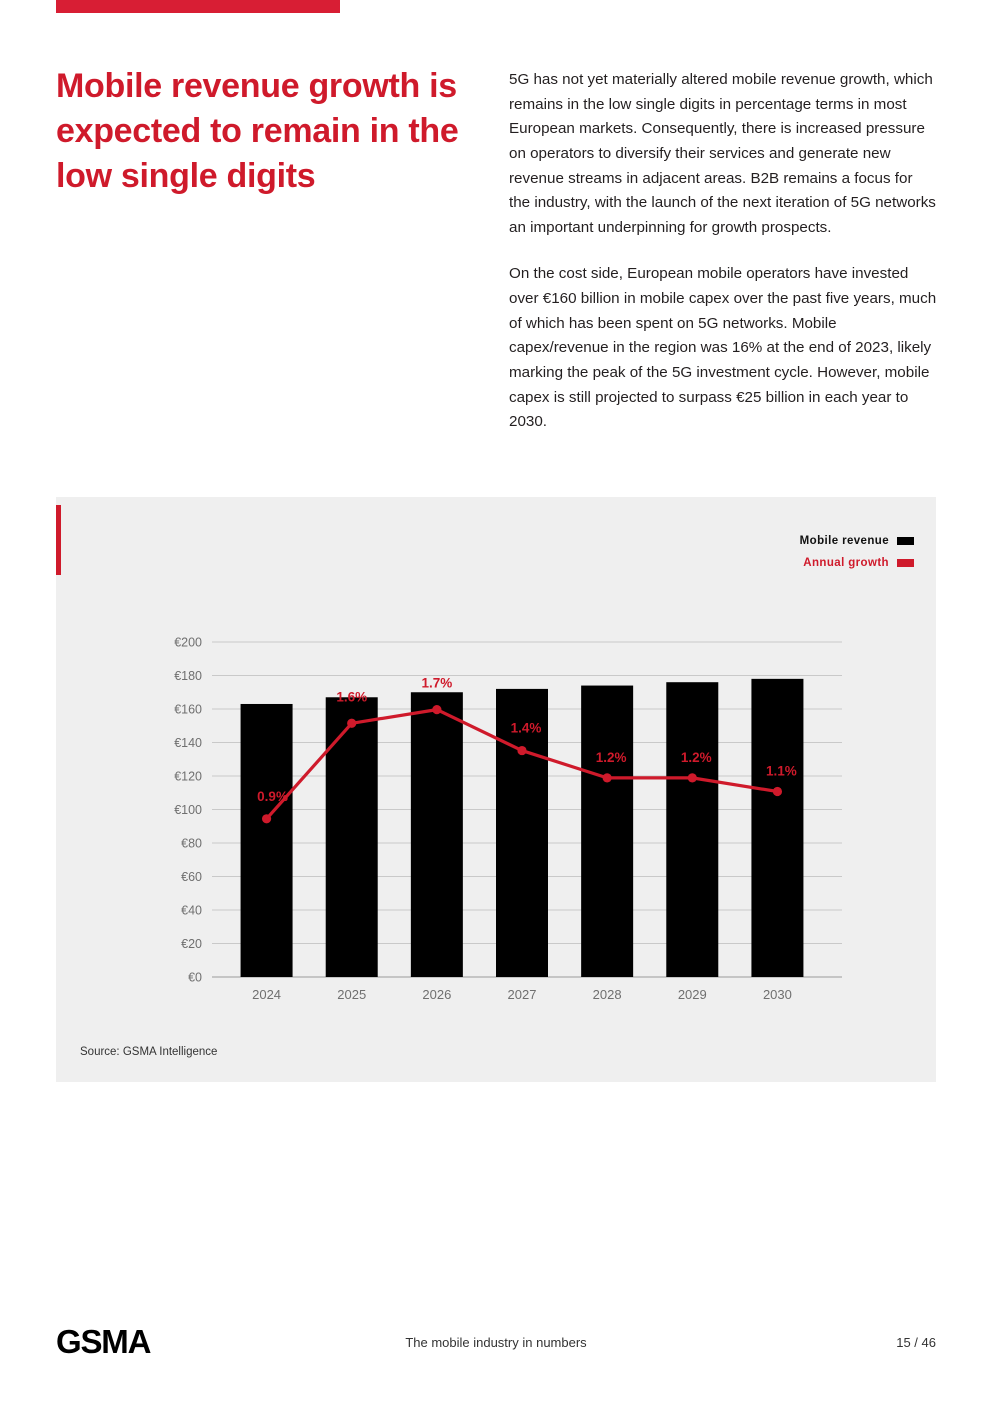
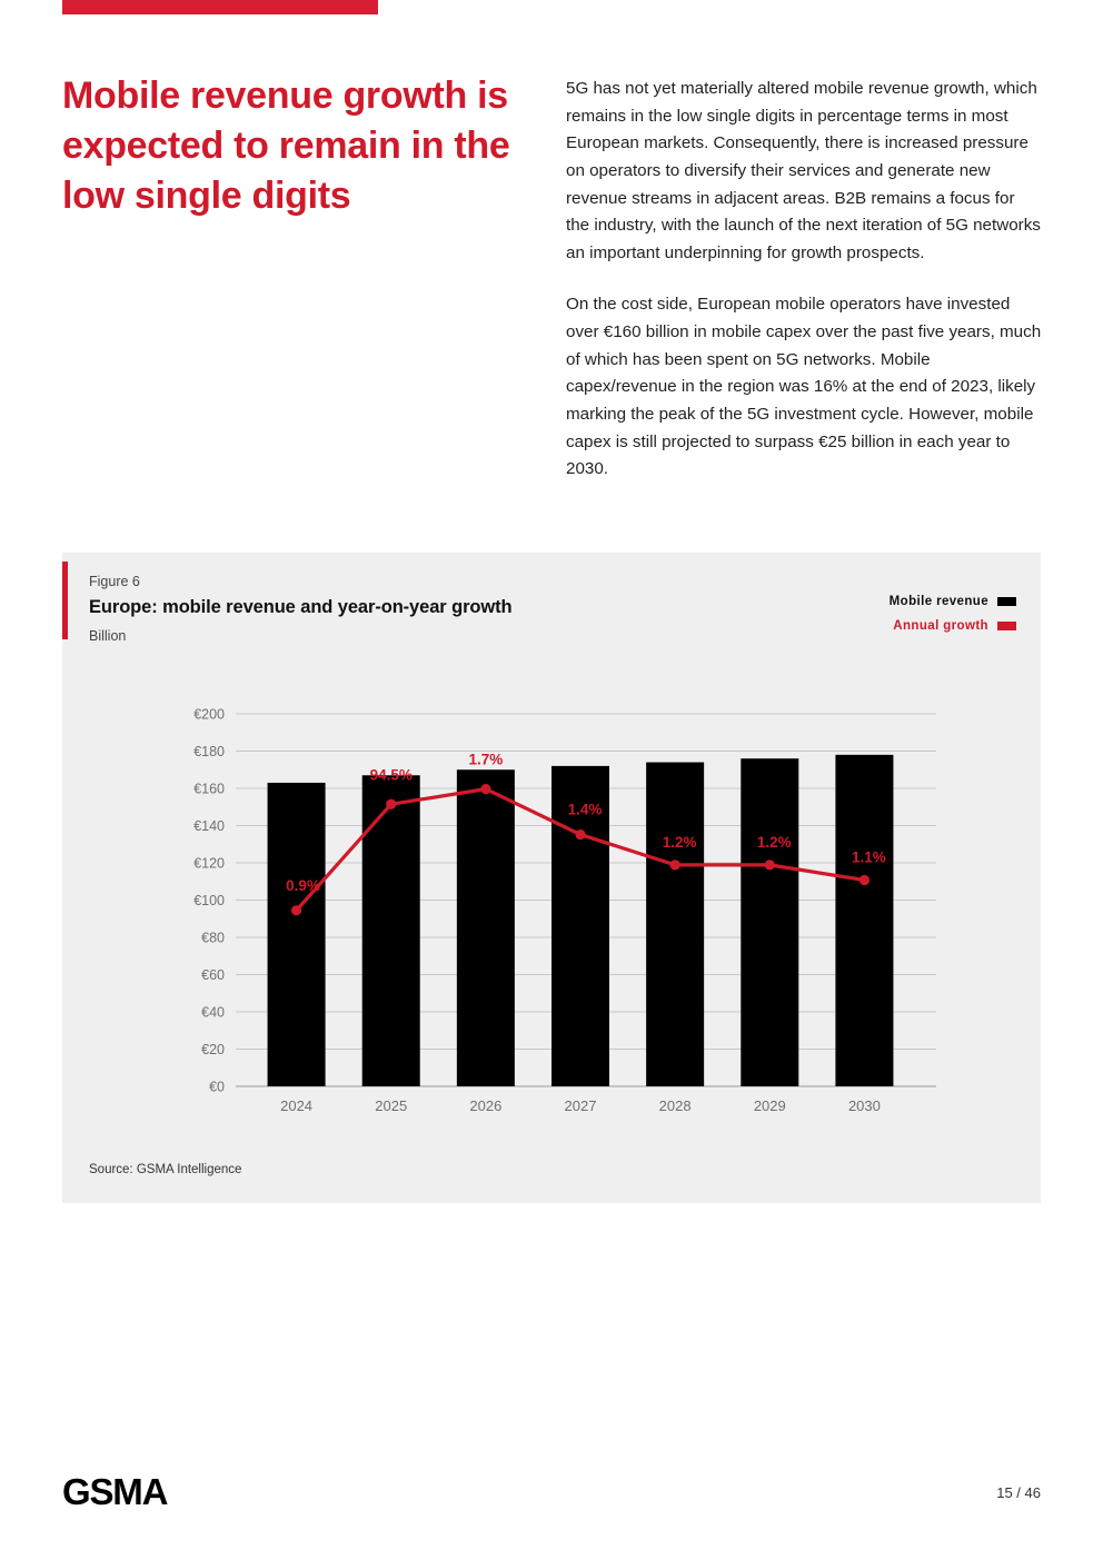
  Mobile revenue growth is expected to remain in the low single digits
  5G has not yet materially altered mobile revenue growth, which remains in the low single digits in percentage terms in most European markets. Consequently, there is increased pressure on operators to diversify their services and generate new revenue streams in adjacent areas. B2B remains a focus for the industry, with the launch of the next iteration of 5G networks an important underpinning for growth prospects.
  On the cost side, European mobile operators have invested over €160 billion in mobile capex over the past five years, much of which has been spent on 5G networks. Mobile capex/revenue in the region was 16% at the end of 2023, likely marking the peak of the 5G investment cycle. However, mobile capex is still projected to surpass €25 billion in each year to 2030.
+ Figure 6
+ Europe: mobile revenue and year-on-year growth
+ Billion
  Mobile revenue
  Annual growth
  €0
  €20
  €40
  €60
  €80
  €100
  €120
  €140
  €160
  €180
  €200
  2024
  2025
  2026
  2027
  2028
  2029
  2030
  0.9%
- 1.6%
+ 94.5%
  1.7%
  1.4%
  1.2%
  1.2%
  1.1%
  Source: GSMA Intelligence
  GSMA
- The mobile industry in numbers
  15 / 46
